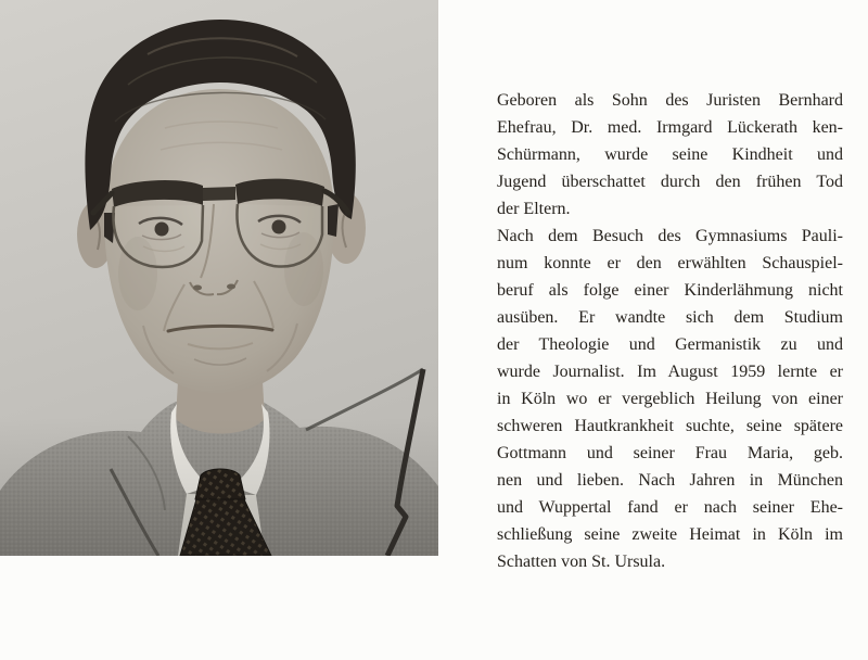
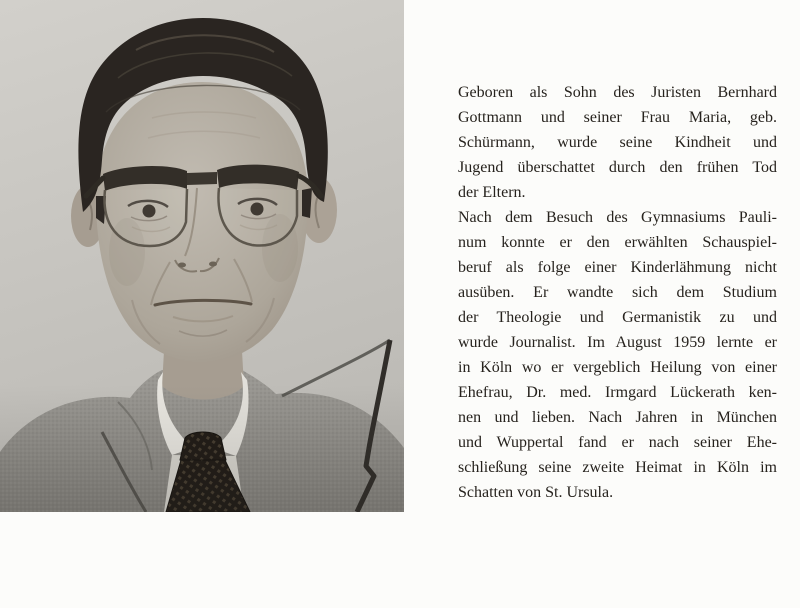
  Geboren als Sohn des Juristen Bernhard
- Ehefrau, Dr. med. Irmgard Lückerath ken-
+ Gottmann und seiner Frau Maria, geb.
  Schürmann, wurde seine Kindheit und
  Jugend überschattet durch den frühen Tod
  der Eltern.
  Nach dem Besuch des Gymnasiums Pauli-
  num konnte er den erwählten Schauspiel-
  beruf als folge einer Kinderlähmung nicht
  ausüben. Er wandte sich dem Studium
  der Theologie und Germanistik zu und
  wurde Journalist. Im August 1959 lernte er
  in Köln wo er vergeblich Heilung von einer
- schweren Hautkrankheit suchte, seine spätere
- Gottmann und seiner Frau Maria, geb.
+ Ehefrau, Dr. med. Irmgard Lückerath ken-
  nen und lieben. Nach Jahren in München
  und Wuppertal fand er nach seiner Ehe-
  schließung seine zweite Heimat in Köln im
  Schatten von St. Ursula.
